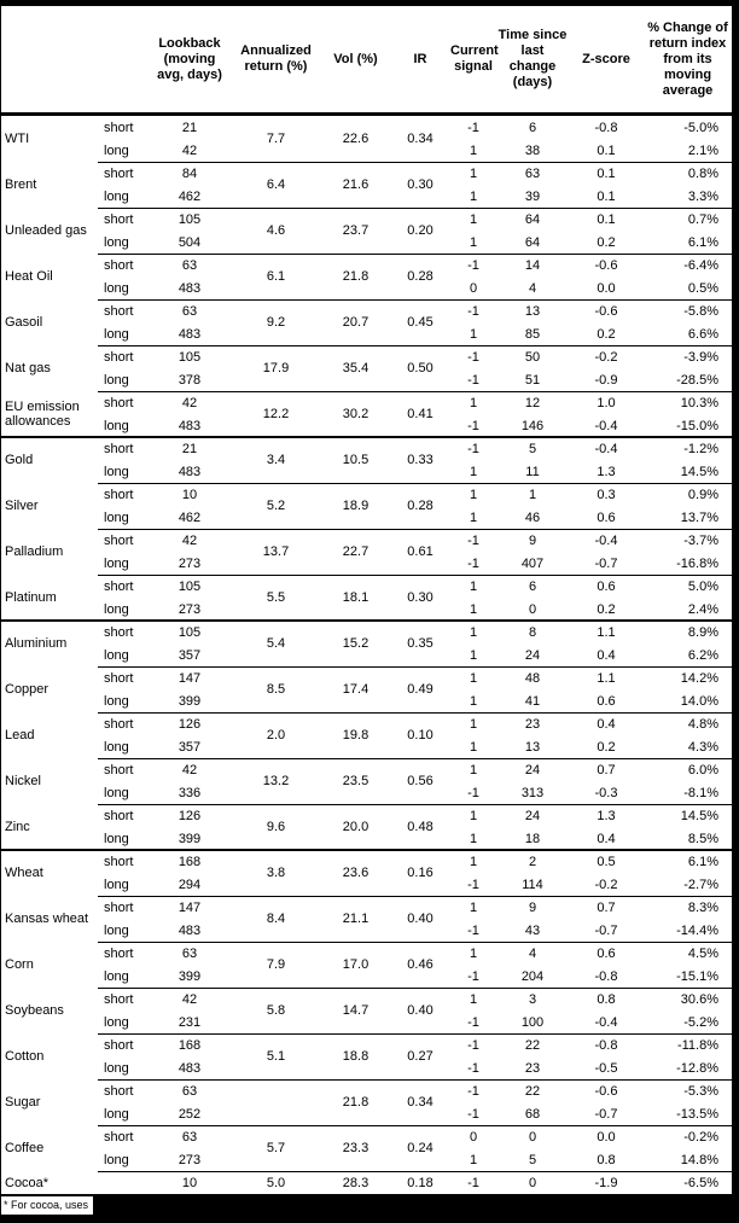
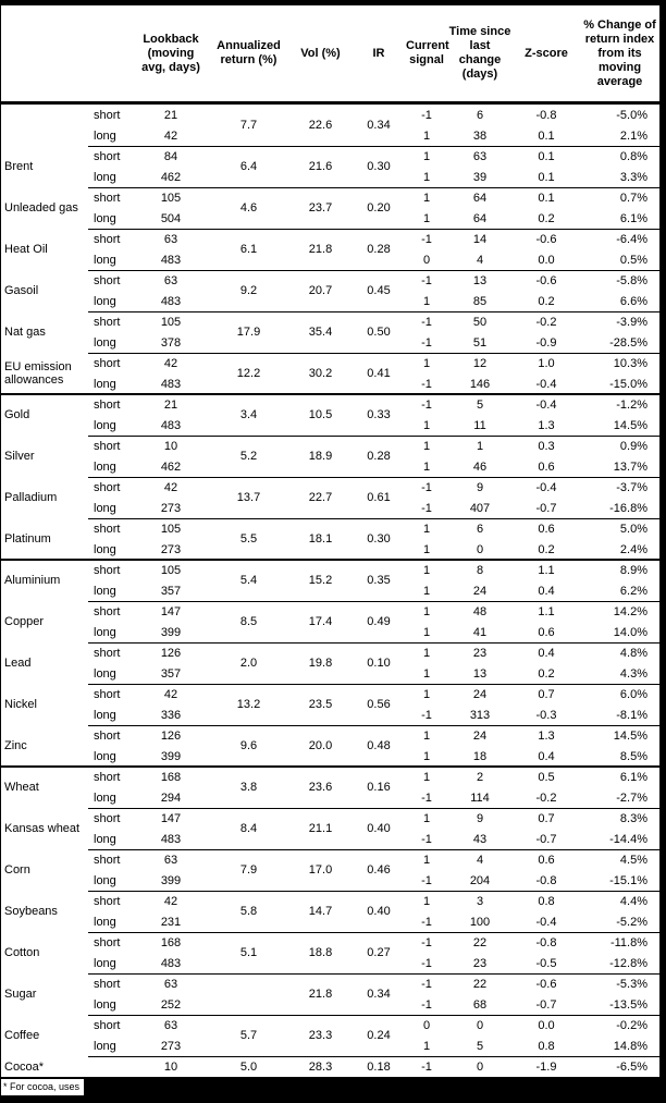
  Lookback
  (moving
  avg, days)
  Annualized
  return (%)
  Vol (%)
  IR
  Current
  signal
  Time since
  last change
  (days)
  Z-score
  % Change of
  return index
  from its
  moving
  average
- WTI
  short
  21
  -1
  6
  -0.8
  -5.0%
  long
  42
  1
  38
  0.1
  2.1%
  7.7
  22.6
  0.34
  Brent
  short
  84
  1
  63
  0.1
  0.8%
  long
  462
  1
  39
  0.1
  3.3%
  6.4
  21.6
  0.30
  Unleaded gas
  short
  105
  1
  64
  0.1
  0.7%
  long
  504
  1
  64
  0.2
  6.1%
  4.6
  23.7
  0.20
  Heat Oil
  short
  63
  -1
  14
  -0.6
  -6.4%
  long
  483
  0
  4
  0.0
  0.5%
  6.1
  21.8
  0.28
  Gasoil
  short
  63
  -1
  13
  -0.6
  -5.8%
  long
  483
  1
  85
  0.2
  6.6%
  9.2
  20.7
  0.45
  Nat gas
  short
  105
  -1
  50
  -0.2
  -3.9%
  long
  378
  -1
  51
  -0.9
  -28.5%
  17.9
  35.4
  0.50
  EU emission allowances
  short
  42
  1
  12
  1.0
  10.3%
  long
  483
  -1
  146
  -0.4
  -15.0%
  12.2
  30.2
  0.41
  Gold
  short
  21
  -1
  5
  -0.4
  -1.2%
  long
  483
  1
  11
  1.3
  14.5%
  3.4
  10.5
  0.33
  Silver
  short
  10
  1
  1
  0.3
  0.9%
  long
  462
  1
  46
  0.6
  13.7%
  5.2
  18.9
  0.28
  Palladium
  short
  42
  -1
  9
  -0.4
  -3.7%
  long
  273
  -1
  407
  -0.7
  -16.8%
  13.7
  22.7
  0.61
  Platinum
  short
  105
  1
  6
  0.6
  5.0%
  long
  273
  1
  0
  0.2
  2.4%
  5.5
  18.1
  0.30
  Aluminium
  short
  105
  1
  8
  1.1
  8.9%
  long
  357
  1
  24
  0.4
  6.2%
  5.4
  15.2
  0.35
  Copper
  short
  147
  1
  48
  1.1
  14.2%
  long
  399
  1
  41
  0.6
  14.0%
  8.5
  17.4
  0.49
  Lead
  short
  126
  1
  23
  0.4
  4.8%
  long
  357
  1
  13
  0.2
  4.3%
  2.0
  19.8
  0.10
  Nickel
  short
  42
  1
  24
  0.7
  6.0%
  long
  336
  -1
  313
  -0.3
  -8.1%
  13.2
  23.5
  0.56
  Zinc
  short
  126
  1
  24
  1.3
  14.5%
  long
  399
  1
  18
  0.4
  8.5%
  9.6
  20.0
  0.48
  Wheat
  short
  168
  1
  2
  0.5
  6.1%
  long
  294
  -1
  114
  -0.2
  -2.7%
  3.8
  23.6
  0.16
  Kansas wheat
  short
  147
  1
  9
  0.7
  8.3%
  long
  483
  -1
  43
  -0.7
  -14.4%
  8.4
  21.1
  0.40
  Corn
  short
  63
  1
  4
  0.6
  4.5%
  long
  399
  -1
  204
  -0.8
  -15.1%
  7.9
  17.0
  0.46
  Soybeans
  short
  42
  1
  3
  0.8
- 30.6%
+ 4.4%
  long
  231
  -1
  100
  -0.4
  -5.2%
  5.8
  14.7
  0.40
  Cotton
  short
  168
  -1
  22
  -0.8
  -11.8%
  long
  483
  -1
  23
  -0.5
  -12.8%
  5.1
  18.8
  0.27
  Sugar
  short
  63
  -1
  22
  -0.6
  -5.3%
  long
  252
  -1
  68
  -0.7
  -13.5%
  21.8
  0.34
  Coffee
  short
  63
  0
  0
  0.0
  -0.2%
  long
  273
  1
  5
  0.8
  14.8%
  5.7
  23.3
  0.24
  Cocoa*
  10
  -1
  0
  -1.9
  -6.5%
  5.0
  28.3
  0.18
  * For cocoa, uses
